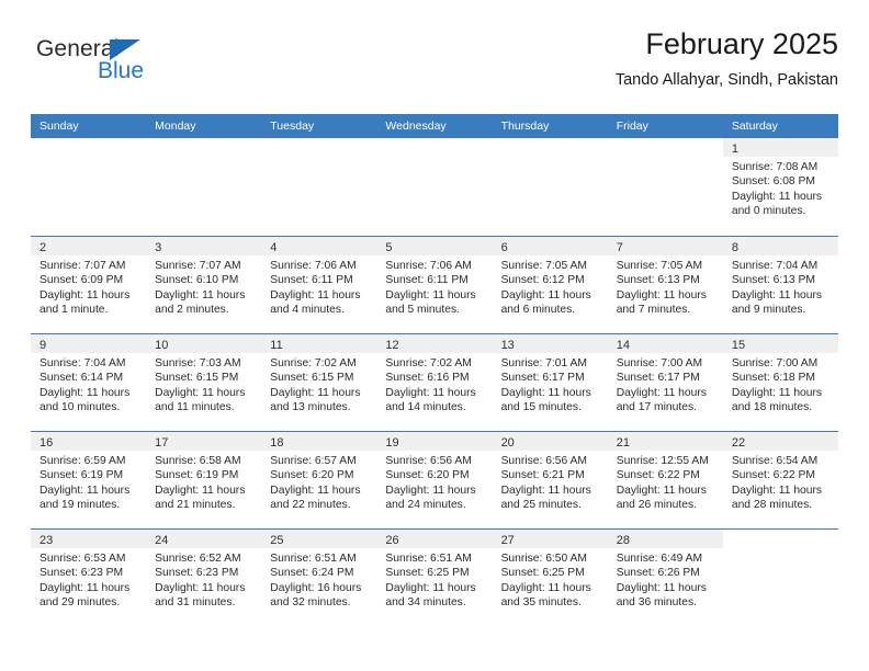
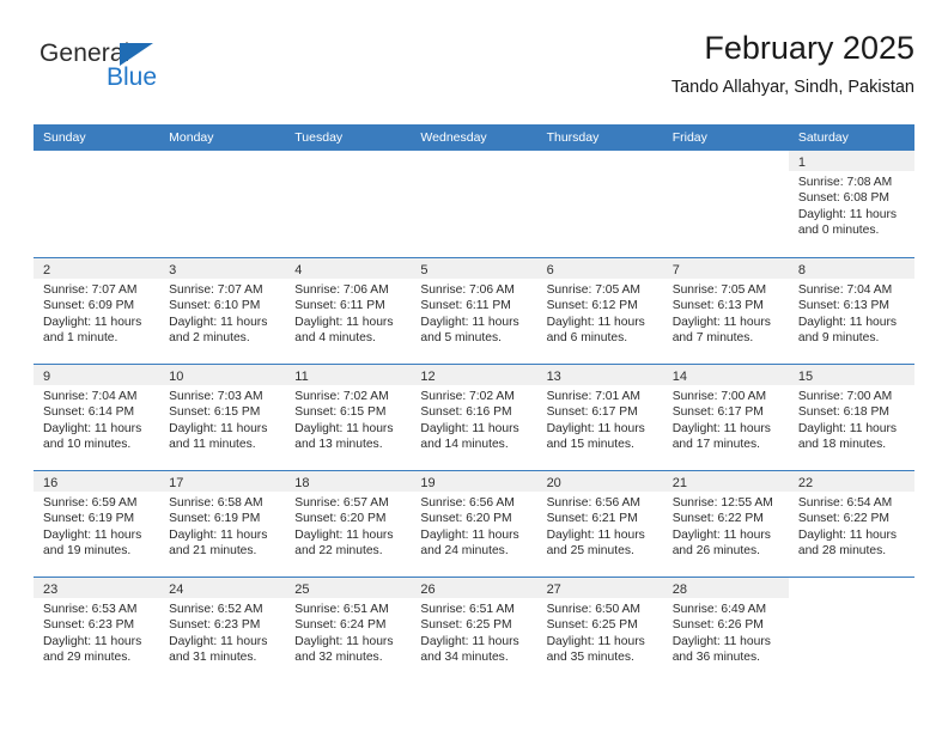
  General
  Blue
  February 2025
  Tando Allahyar, Sindh, Pakistan
  Sunday
  Monday
  Tuesday
  Wednesday
  Thursday
  Friday
  Saturday
  1
  Sunrise: 7:08 AM
  Sunset: 6:08 PM
  Daylight: 11 hours and 0 minutes.
  2
  Sunrise: 7:07 AM
  Sunset: 6:09 PM
  Daylight: 11 hours and 1 minute.
  3
  Sunrise: 7:07 AM
  Sunset: 6:10 PM
  Daylight: 11 hours and 2 minutes.
  4
  Sunrise: 7:06 AM
  Sunset: 6:11 PM
  Daylight: 11 hours and 4 minutes.
  5
  Sunrise: 7:06 AM
  Sunset: 6:11 PM
  Daylight: 11 hours and 5 minutes.
  6
  Sunrise: 7:05 AM
  Sunset: 6:12 PM
  Daylight: 11 hours and 6 minutes.
  7
  Sunrise: 7:05 AM
  Sunset: 6:13 PM
  Daylight: 11 hours and 7 minutes.
  8
  Sunrise: 7:04 AM
  Sunset: 6:13 PM
  Daylight: 11 hours and 9 minutes.
  9
  Sunrise: 7:04 AM
  Sunset: 6:14 PM
  Daylight: 11 hours and 10 minutes.
  10
  Sunrise: 7:03 AM
  Sunset: 6:15 PM
  Daylight: 11 hours and 11 minutes.
  11
  Sunrise: 7:02 AM
  Sunset: 6:15 PM
  Daylight: 11 hours and 13 minutes.
  12
  Sunrise: 7:02 AM
  Sunset: 6:16 PM
  Daylight: 11 hours and 14 minutes.
  13
  Sunrise: 7:01 AM
  Sunset: 6:17 PM
  Daylight: 11 hours and 15 minutes.
  14
  Sunrise: 7:00 AM
  Sunset: 6:17 PM
  Daylight: 11 hours and 17 minutes.
  15
  Sunrise: 7:00 AM
  Sunset: 6:18 PM
  Daylight: 11 hours and 18 minutes.
  16
  Sunrise: 6:59 AM
  Sunset: 6:19 PM
  Daylight: 11 hours and 19 minutes.
  17
  Sunrise: 6:58 AM
  Sunset: 6:19 PM
  Daylight: 11 hours and 21 minutes.
  18
  Sunrise: 6:57 AM
  Sunset: 6:20 PM
  Daylight: 11 hours and 22 minutes.
  19
  Sunrise: 6:56 AM
  Sunset: 6:20 PM
  Daylight: 11 hours and 24 minutes.
  20
  Sunrise: 6:56 AM
  Sunset: 6:21 PM
  Daylight: 11 hours and 25 minutes.
  21
  Sunrise: 12:55 AM
  Sunset: 6:22 PM
  Daylight: 11 hours and 26 minutes.
  22
  Sunrise: 6:54 AM
  Sunset: 6:22 PM
  Daylight: 11 hours and 28 minutes.
  23
  Sunrise: 6:53 AM
  Sunset: 6:23 PM
  Daylight: 11 hours and 29 minutes.
  24
  Sunrise: 6:52 AM
  Sunset: 6:23 PM
  Daylight: 11 hours and 31 minutes.
  25
  Sunrise: 6:51 AM
  Sunset: 6:24 PM
- Daylight: 16 hours and 32 minutes.
+ Daylight: 11 hours and 32 minutes.
  26
  Sunrise: 6:51 AM
  Sunset: 6:25 PM
  Daylight: 11 hours and 34 minutes.
  27
  Sunrise: 6:50 AM
  Sunset: 6:25 PM
  Daylight: 11 hours and 35 minutes.
  28
  Sunrise: 6:49 AM
  Sunset: 6:26 PM
  Daylight: 11 hours and 36 minutes.
